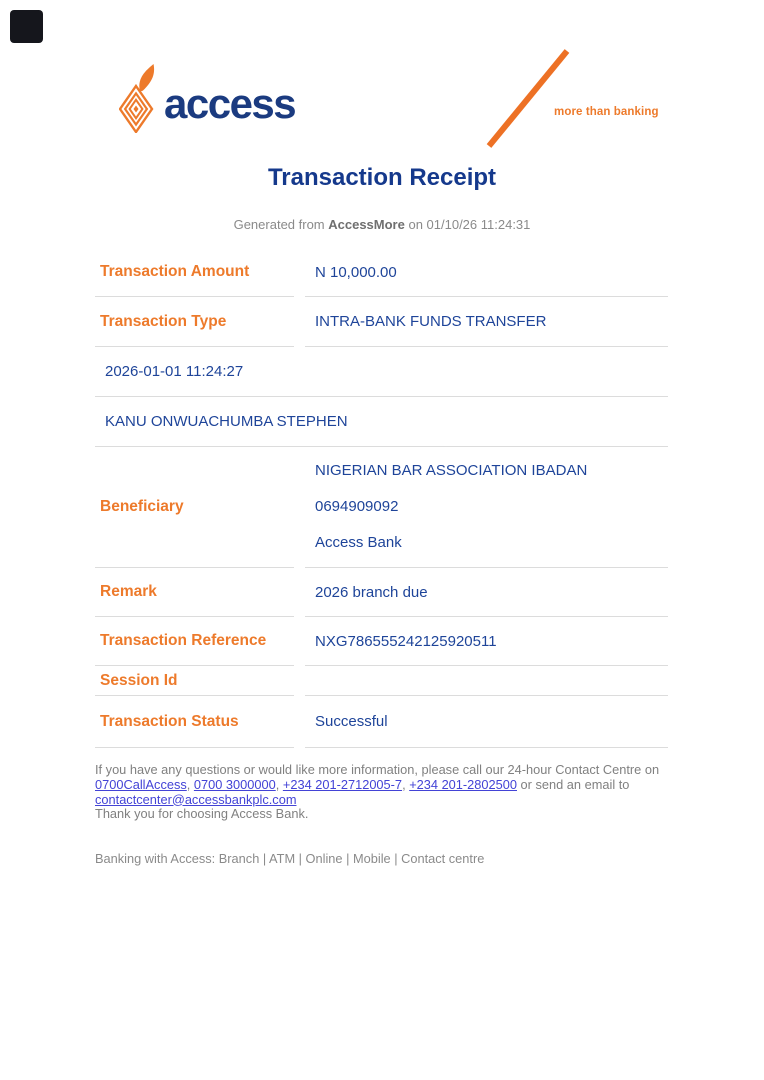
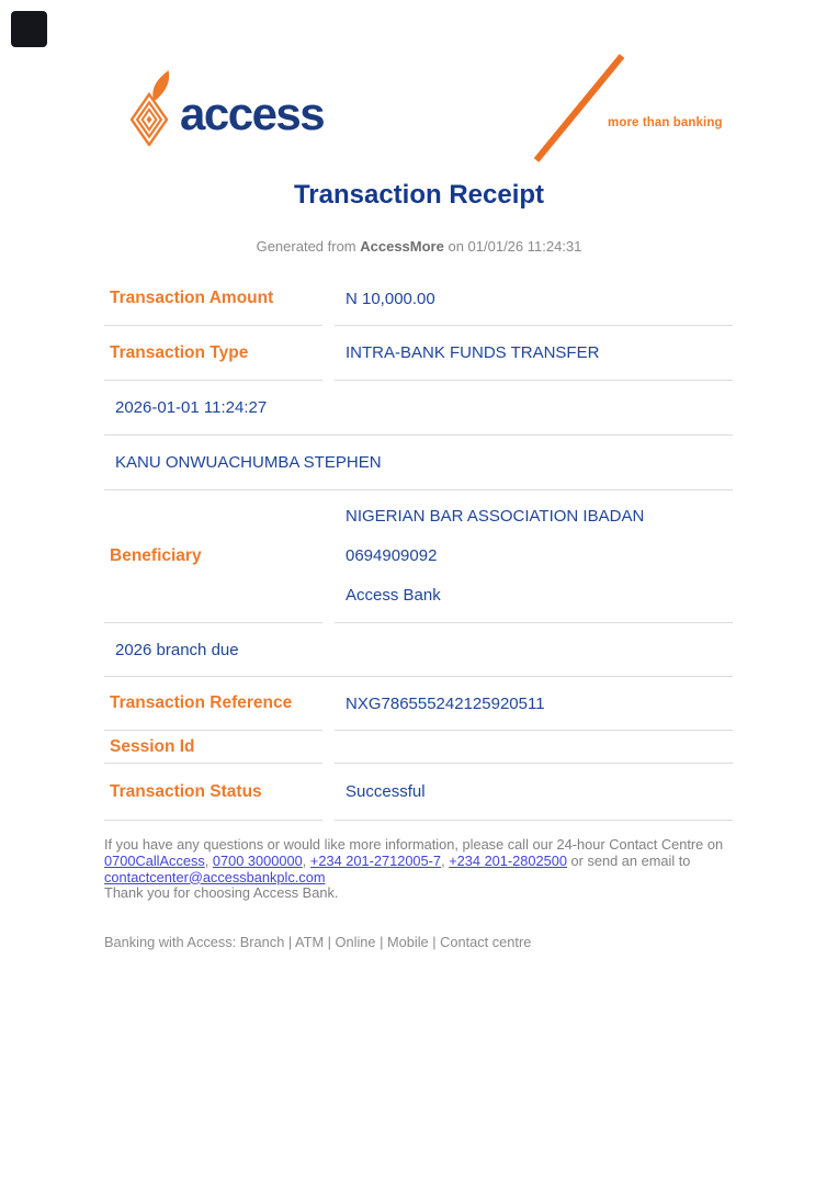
  access
  more than banking
  Transaction Receipt
- Generated from AccessMore on 01/10/26 11:24:31
+ Generated from AccessMore on 01/01/26 11:24:31
  Transaction Amount
  N 10,000.00
  Transaction Type
  INTRA-BANK FUNDS TRANSFER
  2026-01-01 11:24:27
  KANU ONWUACHUMBA STEPHEN
  Beneficiary
  NIGERIAN BAR ASSOCIATION IBADAN
  0694909092
  Access Bank
- Remark
  2026 branch due
  Transaction Reference
  NXG786555242125920511
  Session Id
  Transaction Status
  Successful
  If you have any questions or would like more information, please call our 24-hour Contact Centre on 0700CallAccess, 0700 3000000, +234 201-2712005-7, +234 201-2802500 or send an email to contactcenter@accessbankplc.com
  Thank you for choosing Access Bank.
  Banking with Access: Branch | ATM | Online | Mobile | Contact centre
